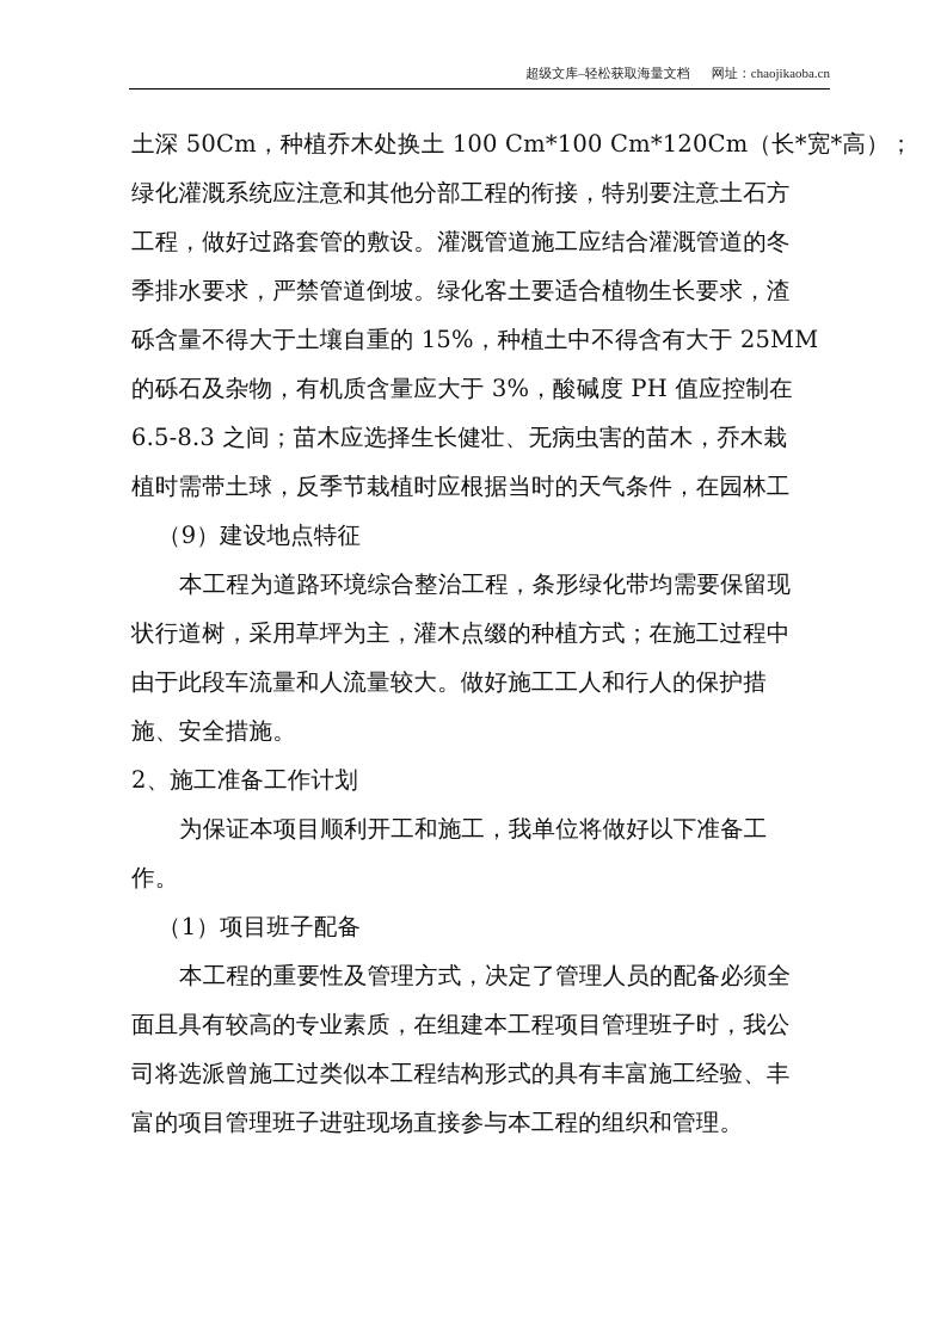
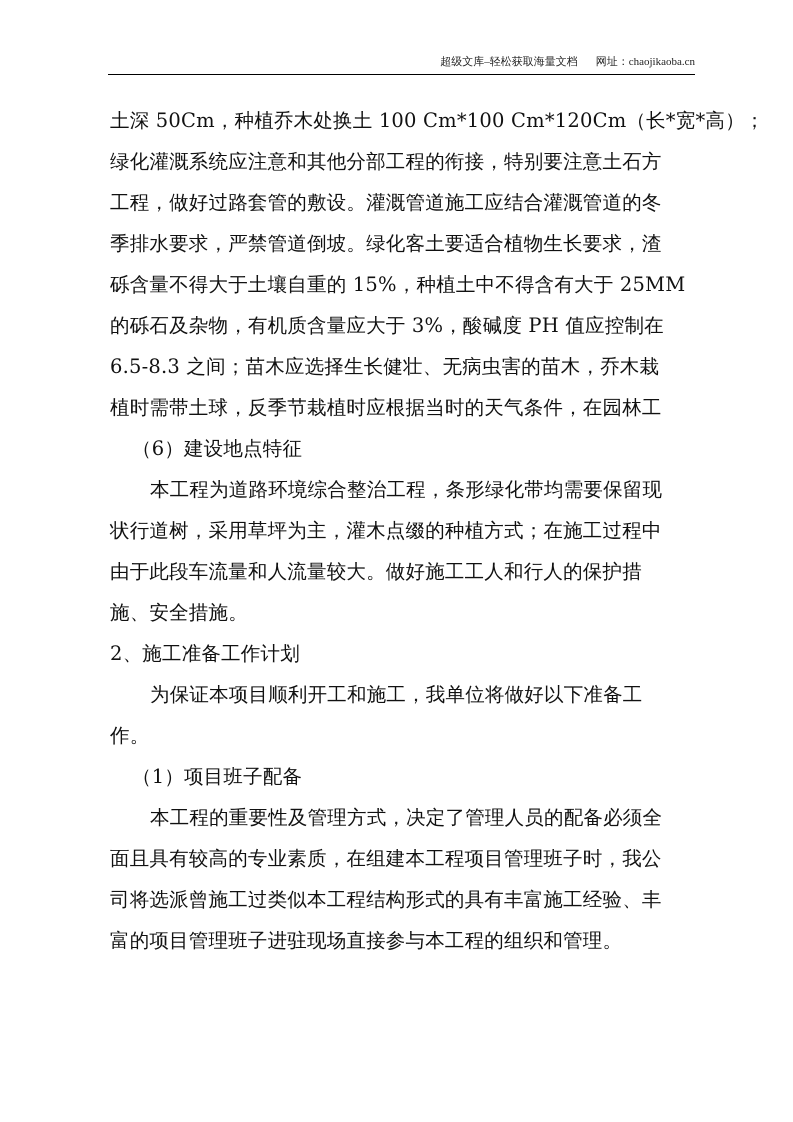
  超级文库–轻松获取海量文档 网址：chaojikaoba.cn
  土深 50Cm，种植乔木处换土 100 Cm*100 Cm*120Cm（长*宽*高）；
  绿化灌溉系统应注意和其他分部工程的衔接，特别要注意土石方
  工程，做好过路套管的敷设。灌溉管道施工应结合灌溉管道的冬
  季排水要求，严禁管道倒坡。绿化客土要适合植物生长要求，渣
  砾含量不得大于土壤自重的 15%，种植土中不得含有大于 25MM
  的砾石及杂物，有机质含量应大于 3%，酸碱度 PH 值应控制在
  6.5-8.3 之间；苗木应选择生长健壮、无病虫害的苗木，乔木栽
  植时需带土球，反季节栽植时应根据当时的天气条件，在园林工
- （9）建设地点特征
+ （6）建设地点特征
  本工程为道路环境综合整治工程，条形绿化带均需要保留现
  状行道树，采用草坪为主，灌木点缀的种植方式；在施工过程中
  由于此段车流量和人流量较大。做好施工工人和行人的保护措
  施、安全措施。
  2、施工准备工作计划
  为保证本项目顺利开工和施工，我单位将做好以下准备工
  作。
  （1）项目班子配备
  本工程的重要性及管理方式，决定了管理人员的配备必须全
  面且具有较高的专业素质，在组建本工程项目管理班子时，我公
  司将选派曾施工过类似本工程结构形式的具有丰富施工经验、丰
  富的项目管理班子进驻现场直接参与本工程的组织和管理。
